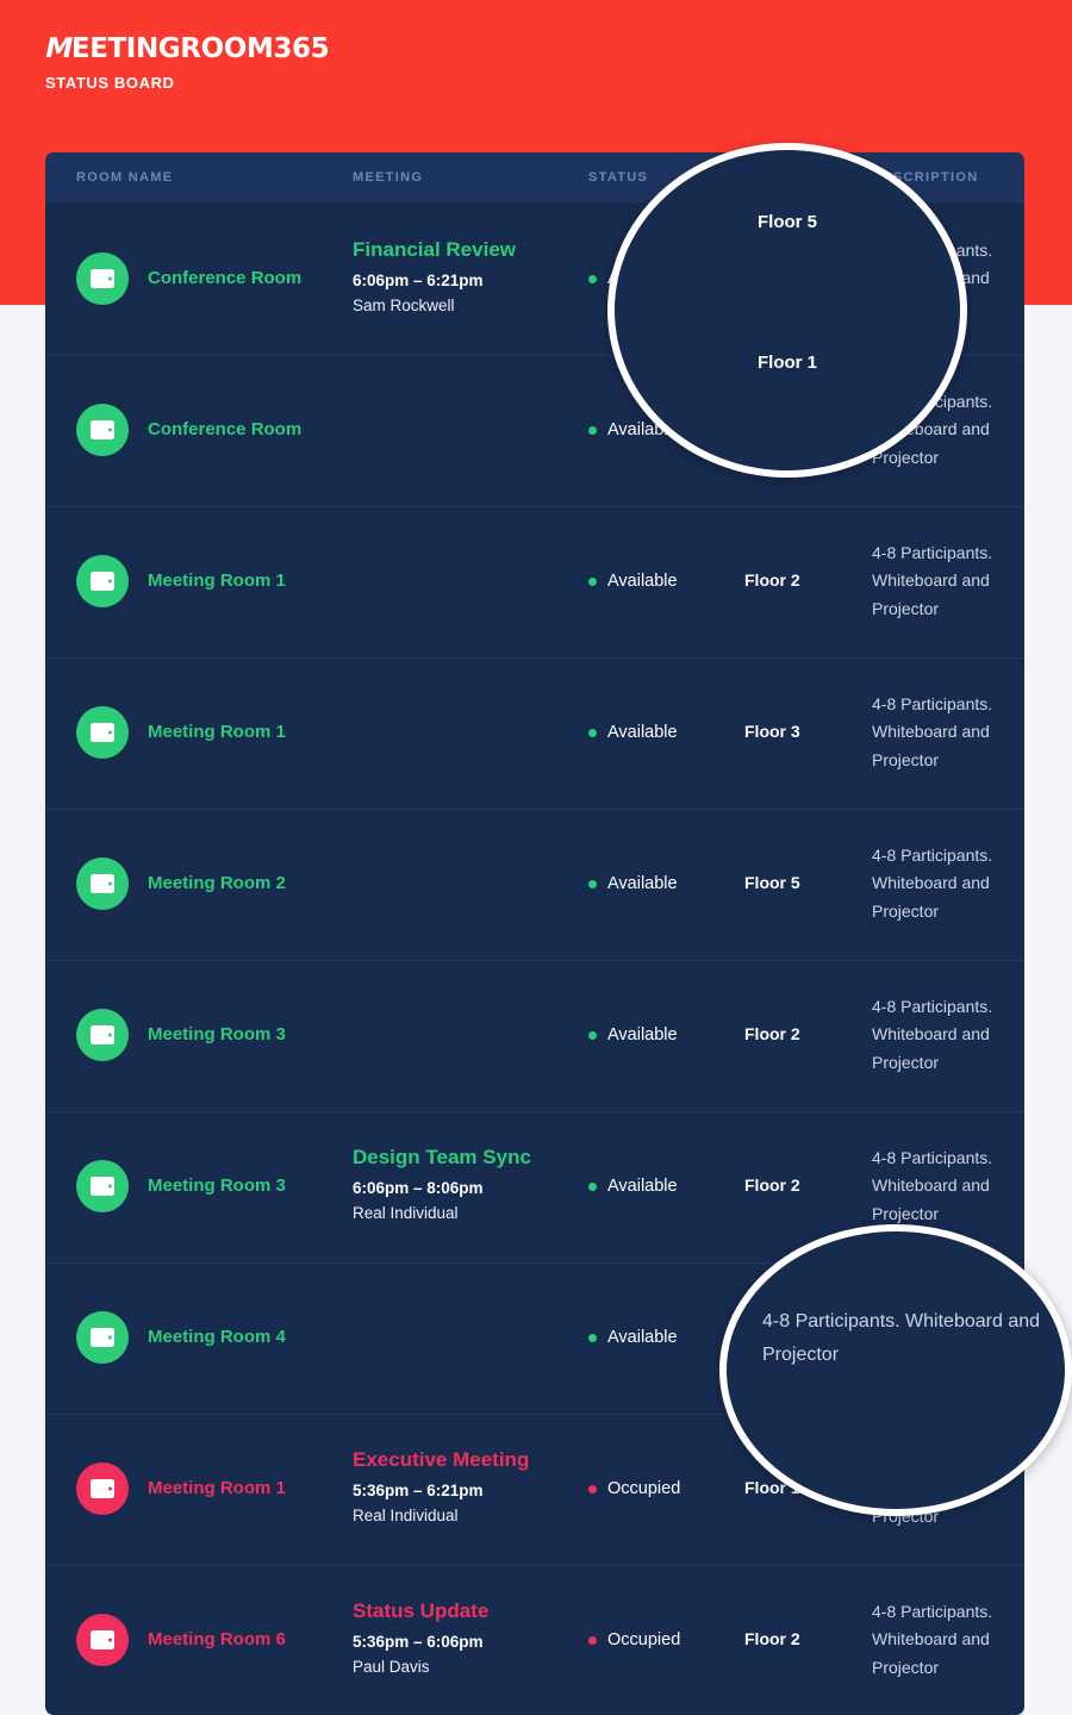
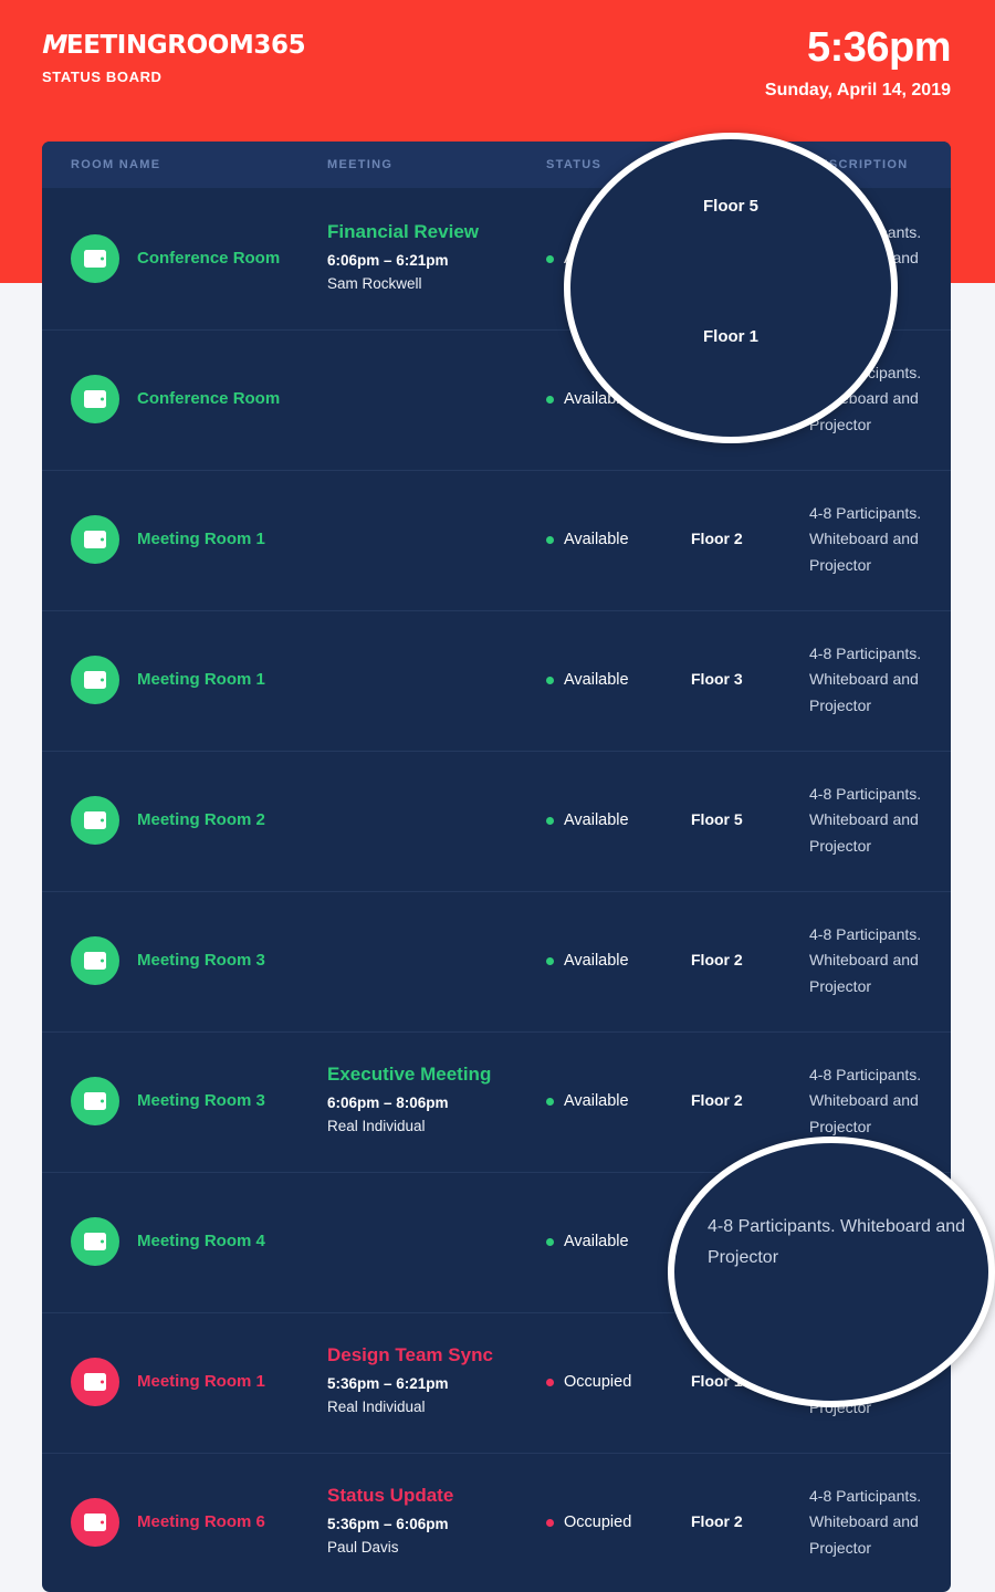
  STATUS BOARD
+ 5:36pm
+ Sunday, April 14, 2019
  ROOM NAME
  MEETING
  STATUS
  CRIPTION
  Conference Room
  Financial Review
  6:06pm – 6:21pm
  Sam Rockwell
  Conference Room
  Availab
  Meeting Room 1
  Available
  Floor 2
  4-8 Participants. Whiteboard and Projector
  Meeting Room 1
  Available
  Floor 3
  4-8 Participants. Whiteboard and Projector
  Meeting Room 2
  Available
  Floor 5
  4-8 Participants. Whiteboard and Projector
  Meeting Room 3
  Available
  Floor 2
  4-8 Participants. Whiteboard and Projector
  Meeting Room 3
- Design Team Sync
+ Executive Meeting
  6:06pm – 8:06pm
  Real Individual
  Available
  Floor 2
  4-8 Participants. Whiteboard and Projector
  Meeting Room 4
  Available
  Meeting Room 1
- Executive Meeting
+ Design Team Sync
  5:36pm – 6:21pm
  Real Individual
  Occupied
  Floor
  Meeting Room 6
  Status Update
  5:36pm – 6:06pm
  Paul Davis
  Occupied
  Floor 2
  4-8 Participants. Whiteboard and Projector
  Floor 5
  Floor 1
  4-8 Participants. Whiteboard and Projector
